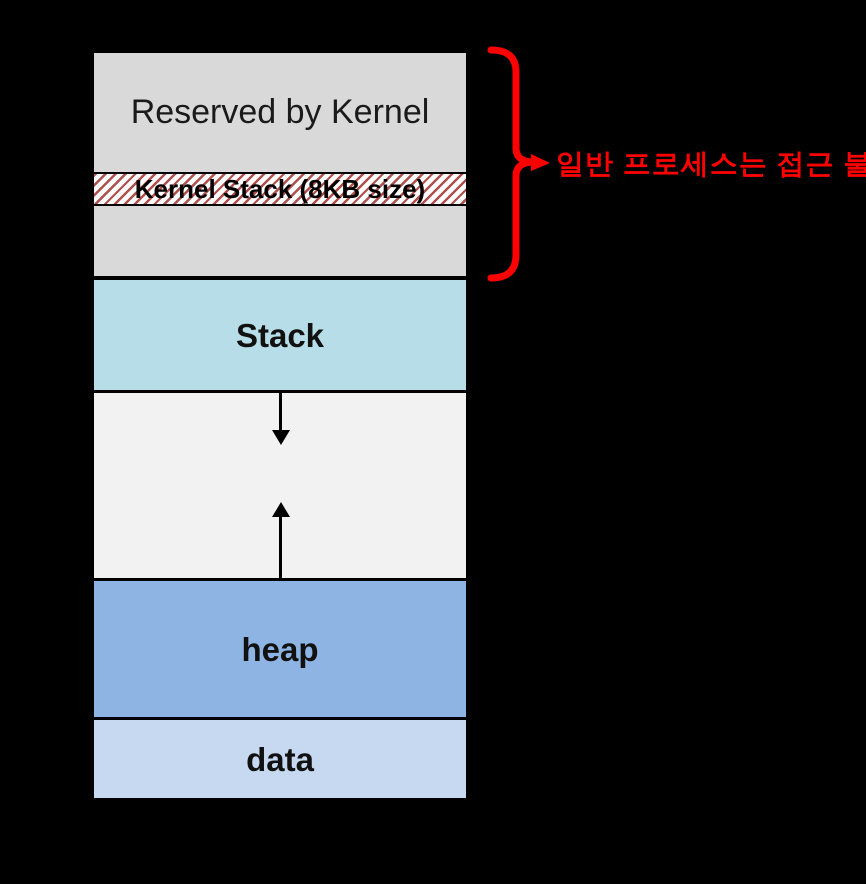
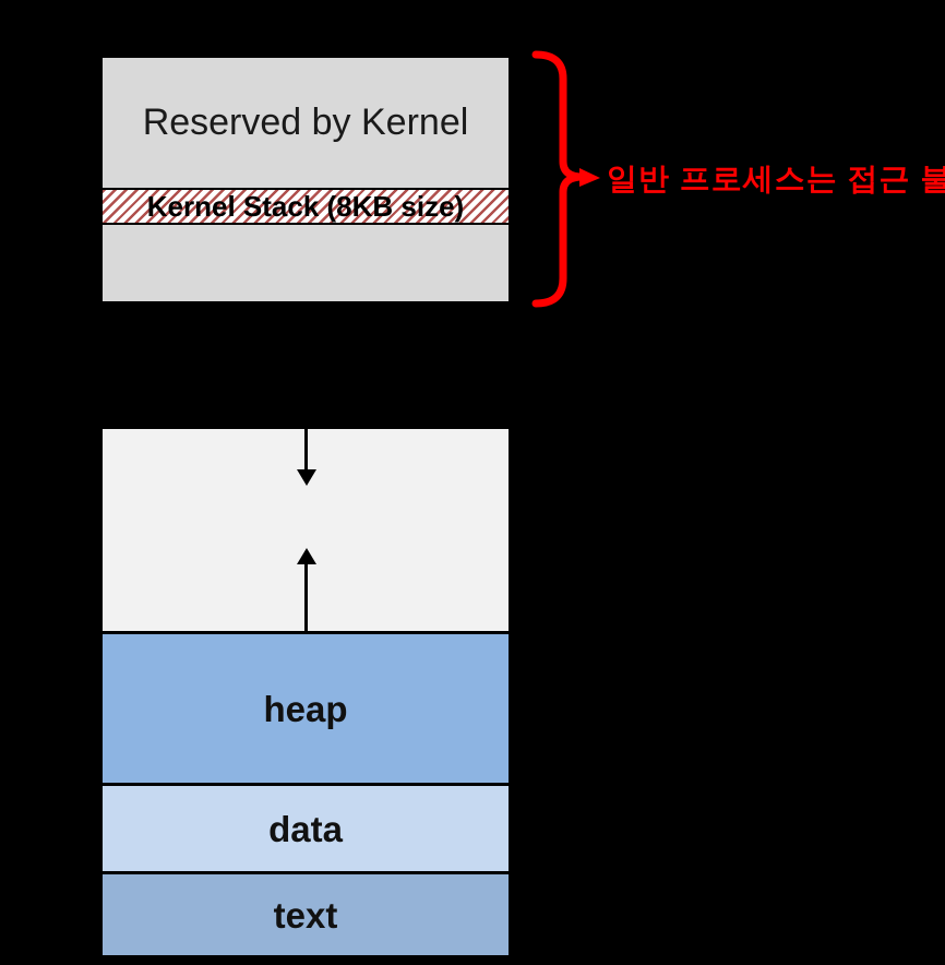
  Reserved by Kernel
  Kernel Stack (8KB size)
- Stack
  heap
  data
+ text
  일반 프로세스는 접근 불
